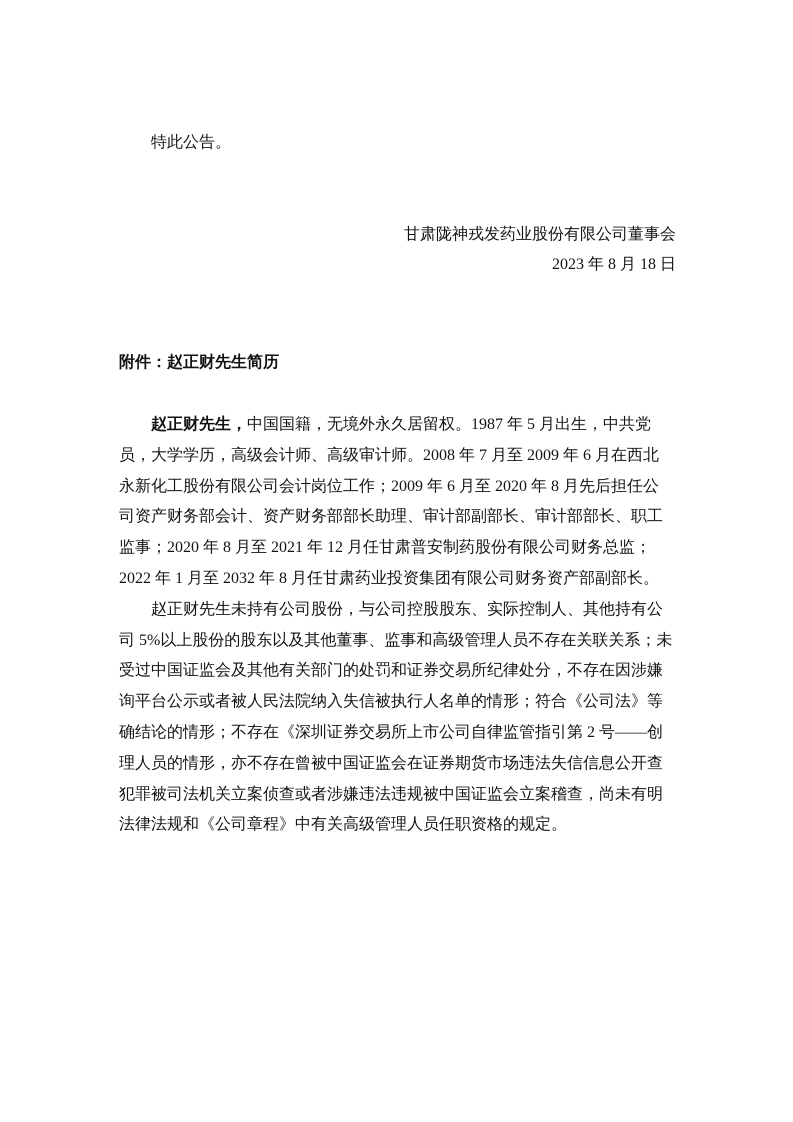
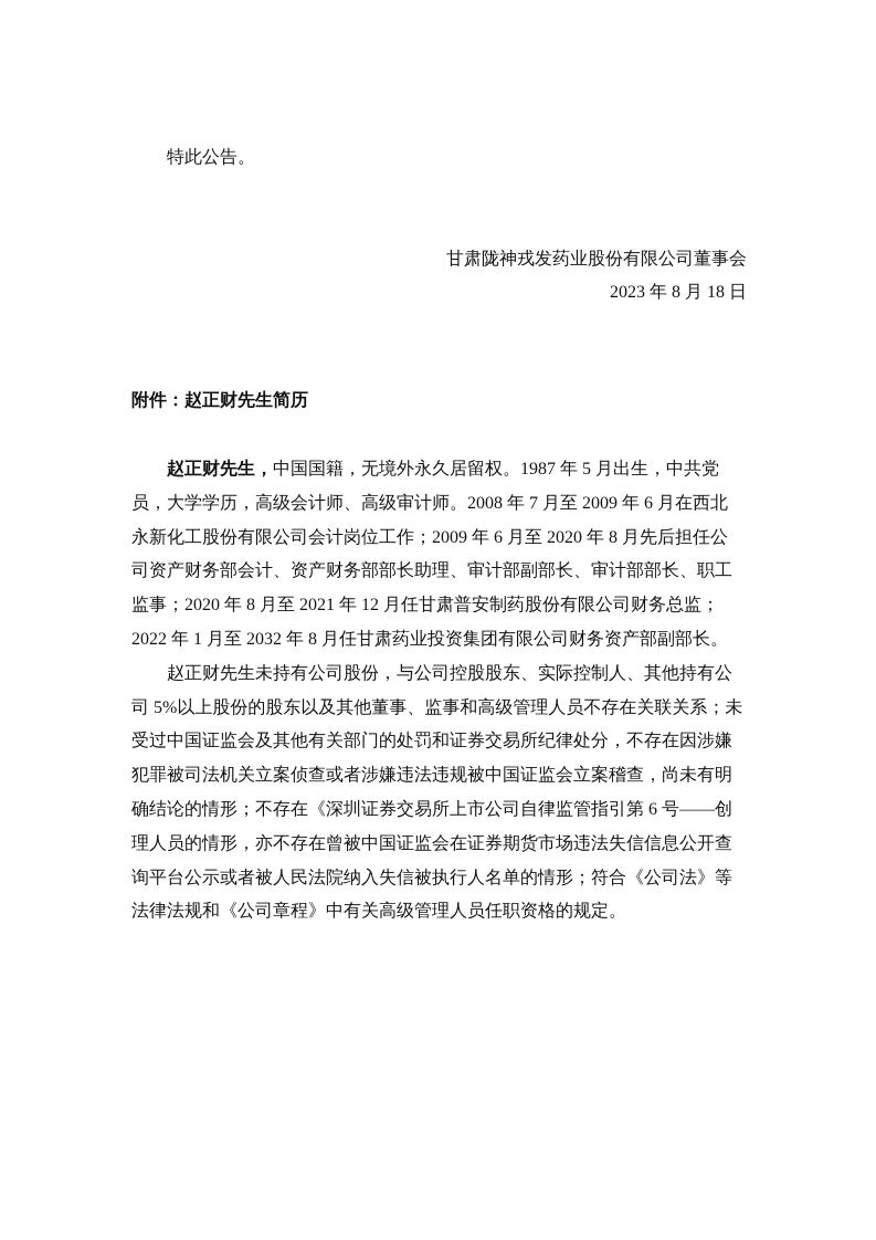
  特此公告。
  甘肃陇神戎发药业股份有限公司董事会
  2023 年 8 月 18 日
  附件：赵正财先生简历
  赵正财先生，中国国籍，无境外永久居留权。1987 年 5 月出生，中共党
  员，大学学历，高级会计师、高级审计师。2008 年 7 月至 2009 年 6 月在西北
  永新化工股份有限公司会计岗位工作；2009 年 6 月至 2020 年 8 月先后担任公
  司资产财务部会计、资产财务部部长助理、审计部副部长、审计部部长、职工
  监事；2020 年 8 月至 2021 年 12 月任甘肃普安制药股份有限公司财务总监；
  2022 年 1 月至 2032 年 8 月任甘肃药业投资集团有限公司财务资产部副部长。
  赵正财先生未持有公司股份，与公司控股股东、实际控制人、其他持有公
  司 5%以上股份的股东以及其他董事、监事和高级管理人员不存在关联关系；未
  受过中国证监会及其他有关部门的处罚和证券交易所纪律处分，不存在因涉嫌
- 询平台公示或者被人民法院纳入失信被执行人名单的情形；符合《公司法》等
+ 犯罪被司法机关立案侦查或者涉嫌违法违规被中国证监会立案稽查，尚未有明
- 确结论的情形；不存在《深圳证券交易所上市公司自律监管指引第 2 号——创
+ 确结论的情形；不存在《深圳证券交易所上市公司自律监管指引第 6 号——创
  理人员的情形，亦不存在曾被中国证监会在证券期货市场违法失信信息公开查
- 犯罪被司法机关立案侦查或者涉嫌违法违规被中国证监会立案稽查，尚未有明
+ 询平台公示或者被人民法院纳入失信被执行人名单的情形；符合《公司法》等
  法律法规和《公司章程》中有关高级管理人员任职资格的规定。
